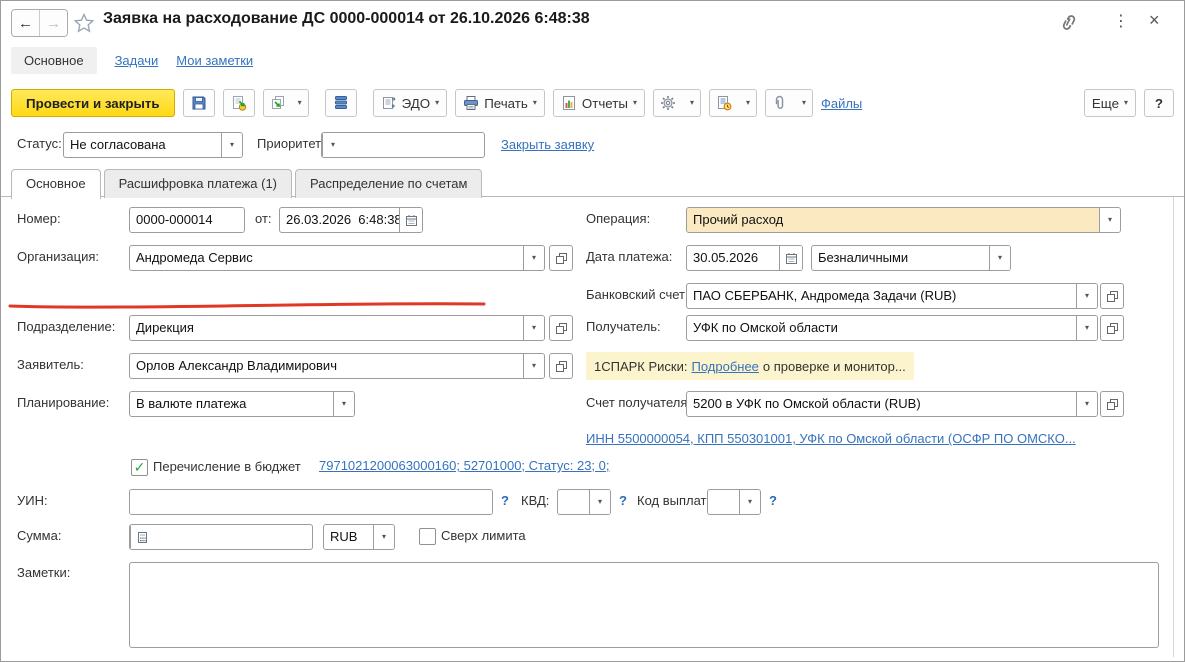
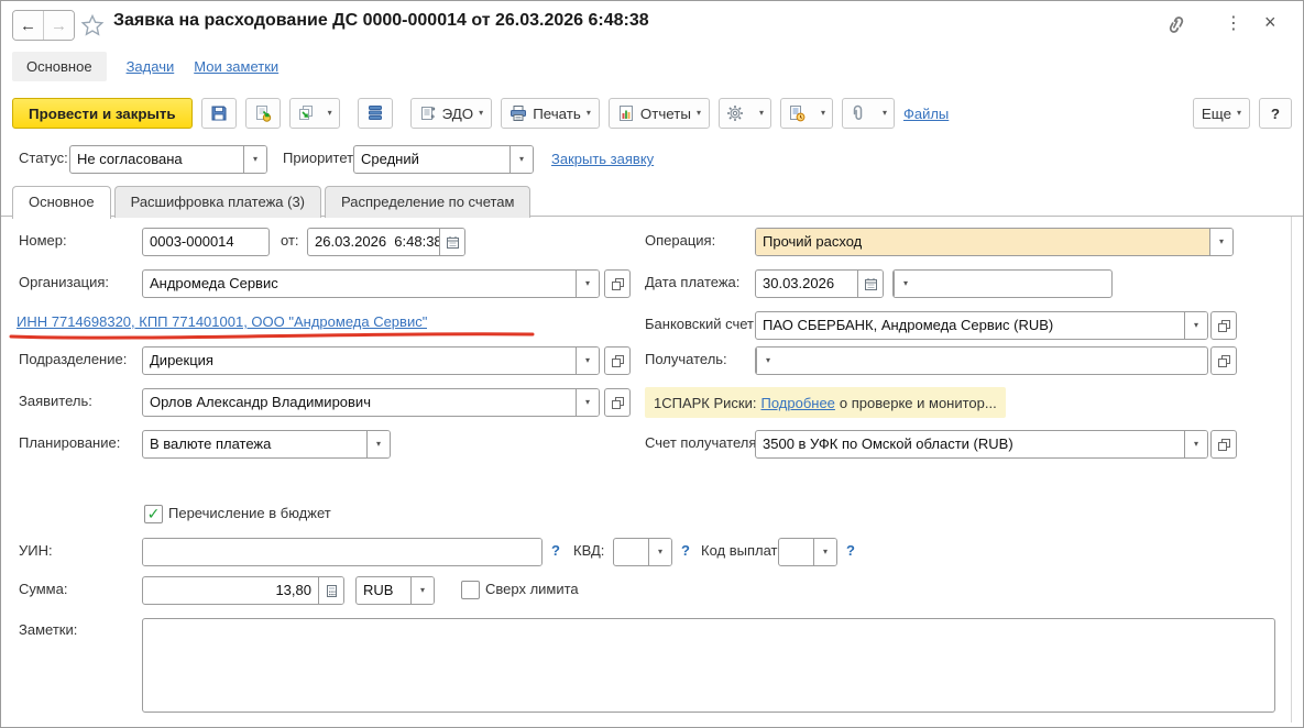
  ←
  →
- Заявка на расходование ДС 0000-000014 от 26.10.2026 6:48:38
+ Заявка на расходование ДС 0000-000014 от 26.03.2026 6:48:38
  ⋮
  ×
  Основное
  Задачи
  Мои заметки
  Провести и закрыть
  ▾
  ЭДО
  ▾
  Печать
  ▾
  Отчеты
  ▾
  ▾
  ▾
  ▾
  Файлы
  Еще
  ▾
  ?
  Статус:
  Не согласована
  ▾
  Приоритет
+ Средний
  ▾
  Закрыть заявку
  Основное
- Расшифровка платежа (1)
+ Расшифровка платежа (3)
  Распределение по счетам
  Номер:
- 0000-000014
+ 0003-000014
  от:
  26.03.2026 6:48:3
  Операция:
  Прочий расход
  ▾
  Организация:
  Андромеда Сервис
  ▾
  Дата платежа:
- 30.05.2026
+ 30.03.2026
- Безналичными
  ▾
+ ИНН 7714698320, КПП 771401001, ООО "Андромеда Сервис"
  Банковский счет
- ПАО СБЕРБАНК, Андромеда Задачи (RUB)
+ ПАО СБЕРБАНК, Андромеда Сервис (RUB)
  ▾
  Подразделение:
  Дирекция
  ▾
  Получатель:
- УФК по Омской области
  ▾
  Заявитель:
  Орлов Александр Владимирович
  ▾
  1СПАРК Риски:
  Подробнее
  о проверке и монитор...
  Планирование:
  В валюте платежа
  ▾
  Счет получателя
- 5200 в УФК по Омской области (RUB)
+ 3500 в УФК по Омской области (RUB)
  ▾
- ИНН 5500000054, КПП 550301001, УФК по Омской области (ОСФР ПО ОМСКО...
  ✓
  Перечисление в бюджет
- 7971021200063000160; 52701000; Статус: 23; 0;
  УИН:
  ?
  КВД:
  ▾
  ?
  Код выплат
  ▾
  ?
  Сумма:
+ 13,80
  RUB
  ▾
  Сверх лимита
  Заметки:
